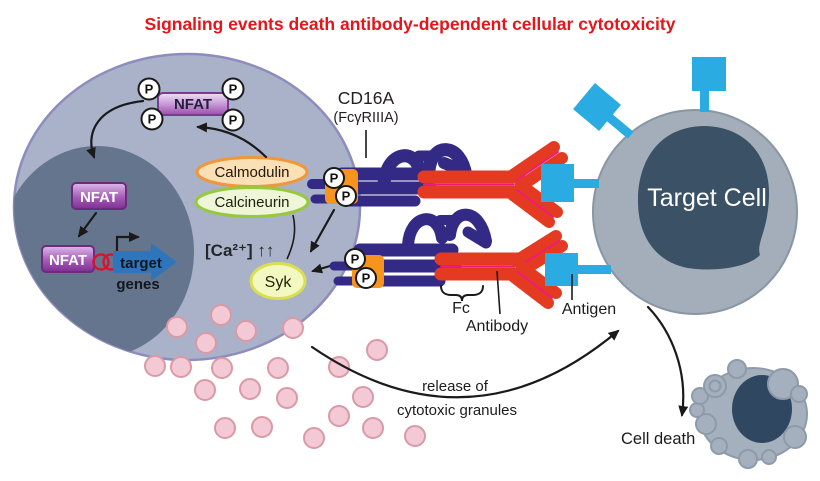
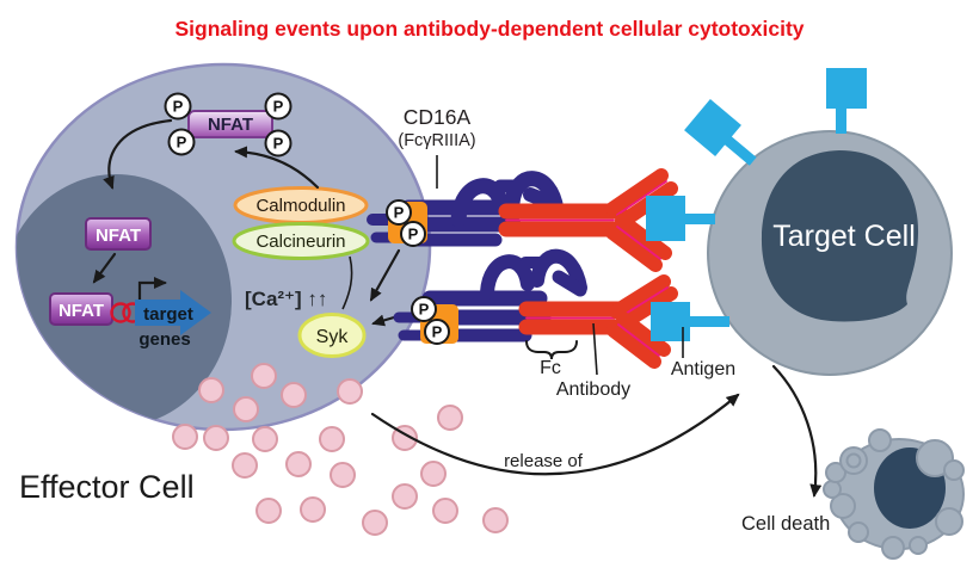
- Signaling events death antibody-dependent cellular cytotoxicity
+ Signaling events upon antibody-dependent cellular cytotoxicity
  Target Cell
  NFAT
  NFAT
  target
  genes
  Calmodulin
  Calcineurin
  [Ca²⁺] ↑↑
  Syk
  P
  P
  P
  P
  NFAT
  P
  P
  P
  P
  CD16A
  (FcγRIIIA)
  Fc
  Antibody
  Antigen
  release of
- cytotoxic granules
  Cell death
+ Effector Cell
